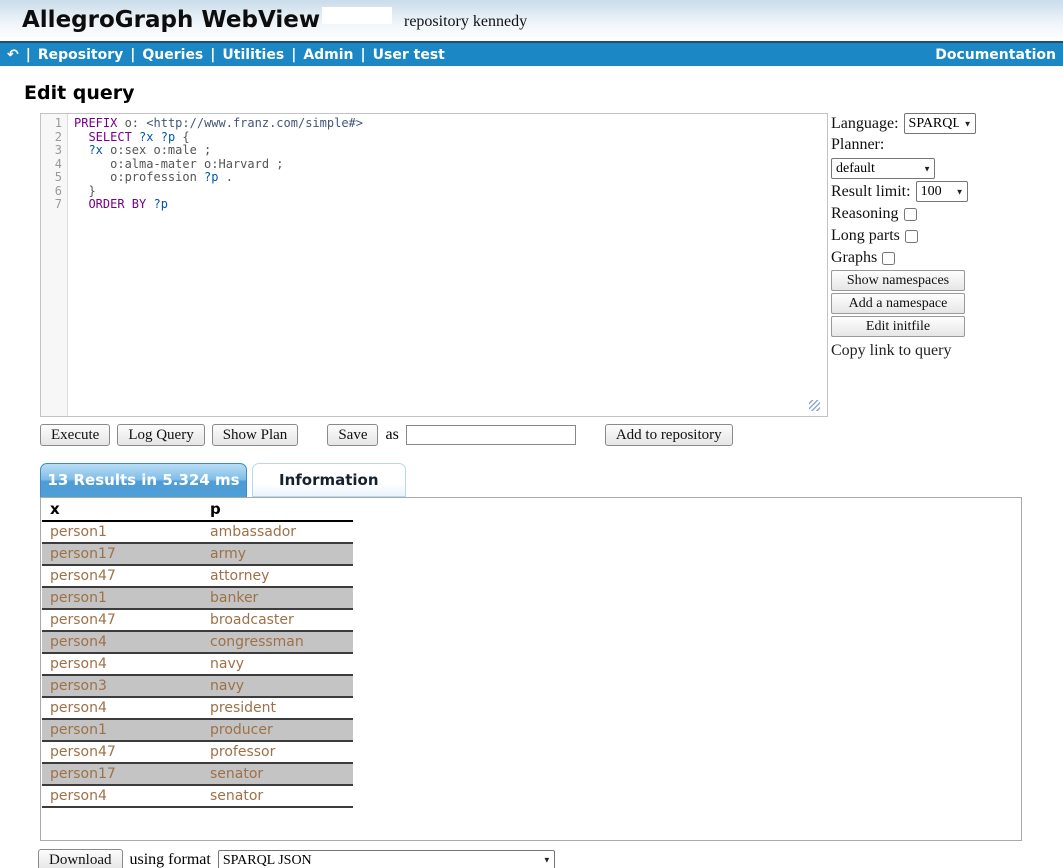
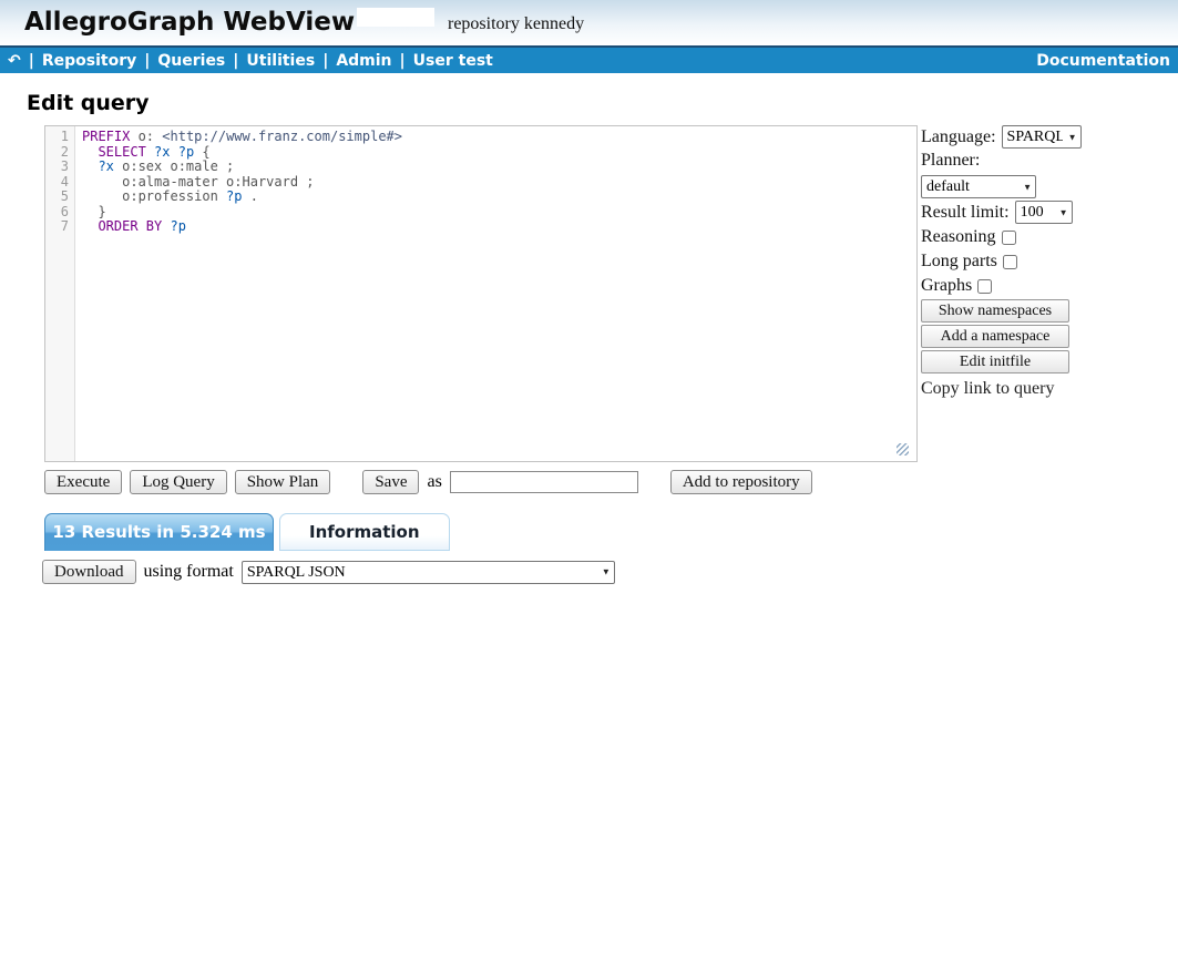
  AllegroGraph WebView
  repository kennedy
  ↶
  |
  Repository
  |
  Queries
  |
  Utilities
  |
  Admin
  |
  User test
  Documentation
  Edit query
  1
  2
  3
  4
  5
  6
  7
  PREFIX o: <http://www.franz.com/simple#>
  SELECT ?x ?p {
  ?x o:sex o:male ;
  o:alma-mater o:Harvard ;
  o:profession ?p .
  }
  ORDER BY ?p
  Language:
  SPARQL
  ▼
  Planner:
  default
  ▼
  Result limit:
  100
  ▼
  Reasoning
  Long parts
  Graphs
  Show namespaces
  Add a namespace
  Edit initfile
  Copy link to query
  Execute
  Log Query
  Show Plan
  Save
  as
  Add to repository
  13 Results in 5.324 ms
  Information
- x	p
- person1	ambassador
- person17	army
- person47	attorney
- person1	banker
- person47	broadcaster
- person4	congressman
- person4	navy
- person3	navy
- person4	president
- person1	producer
- person47	professor
- person17	senator
- person4	senator
  Download
  using format
  SPARQL JSON
  ▼
